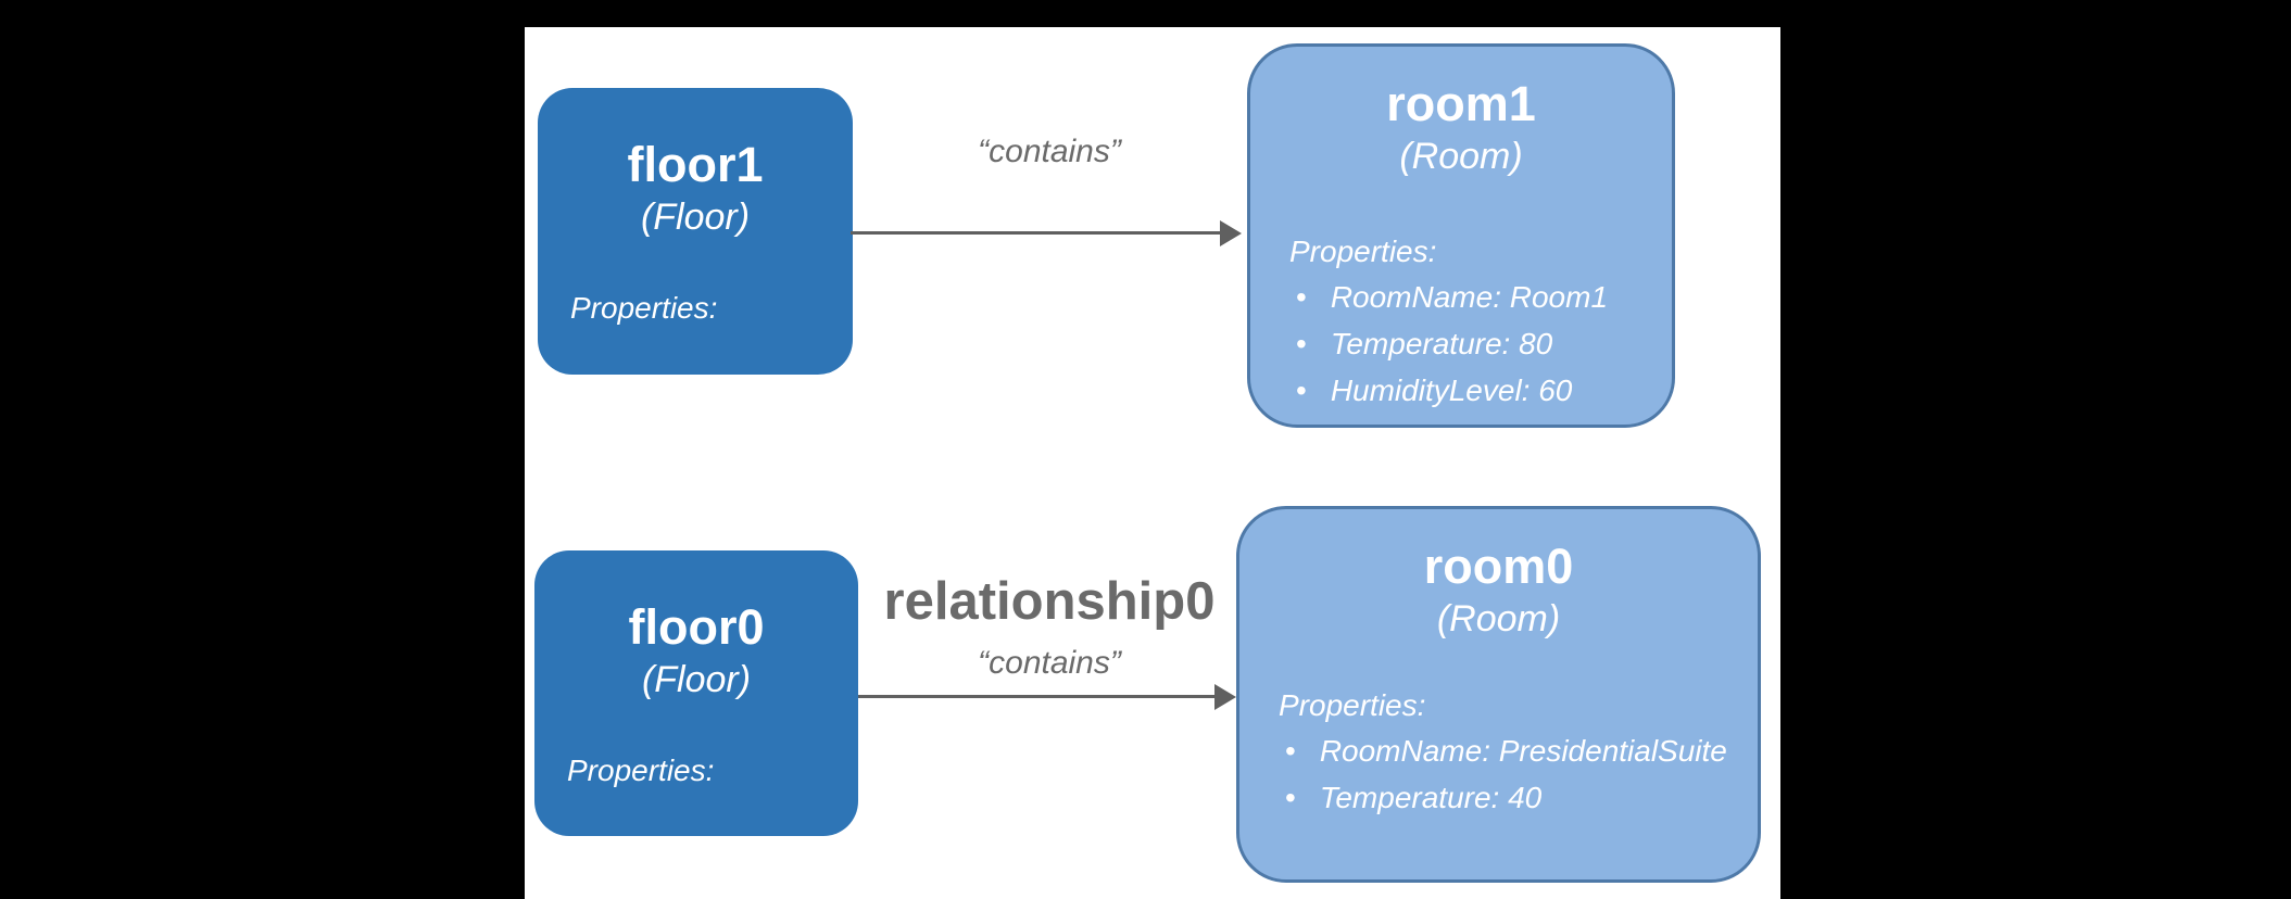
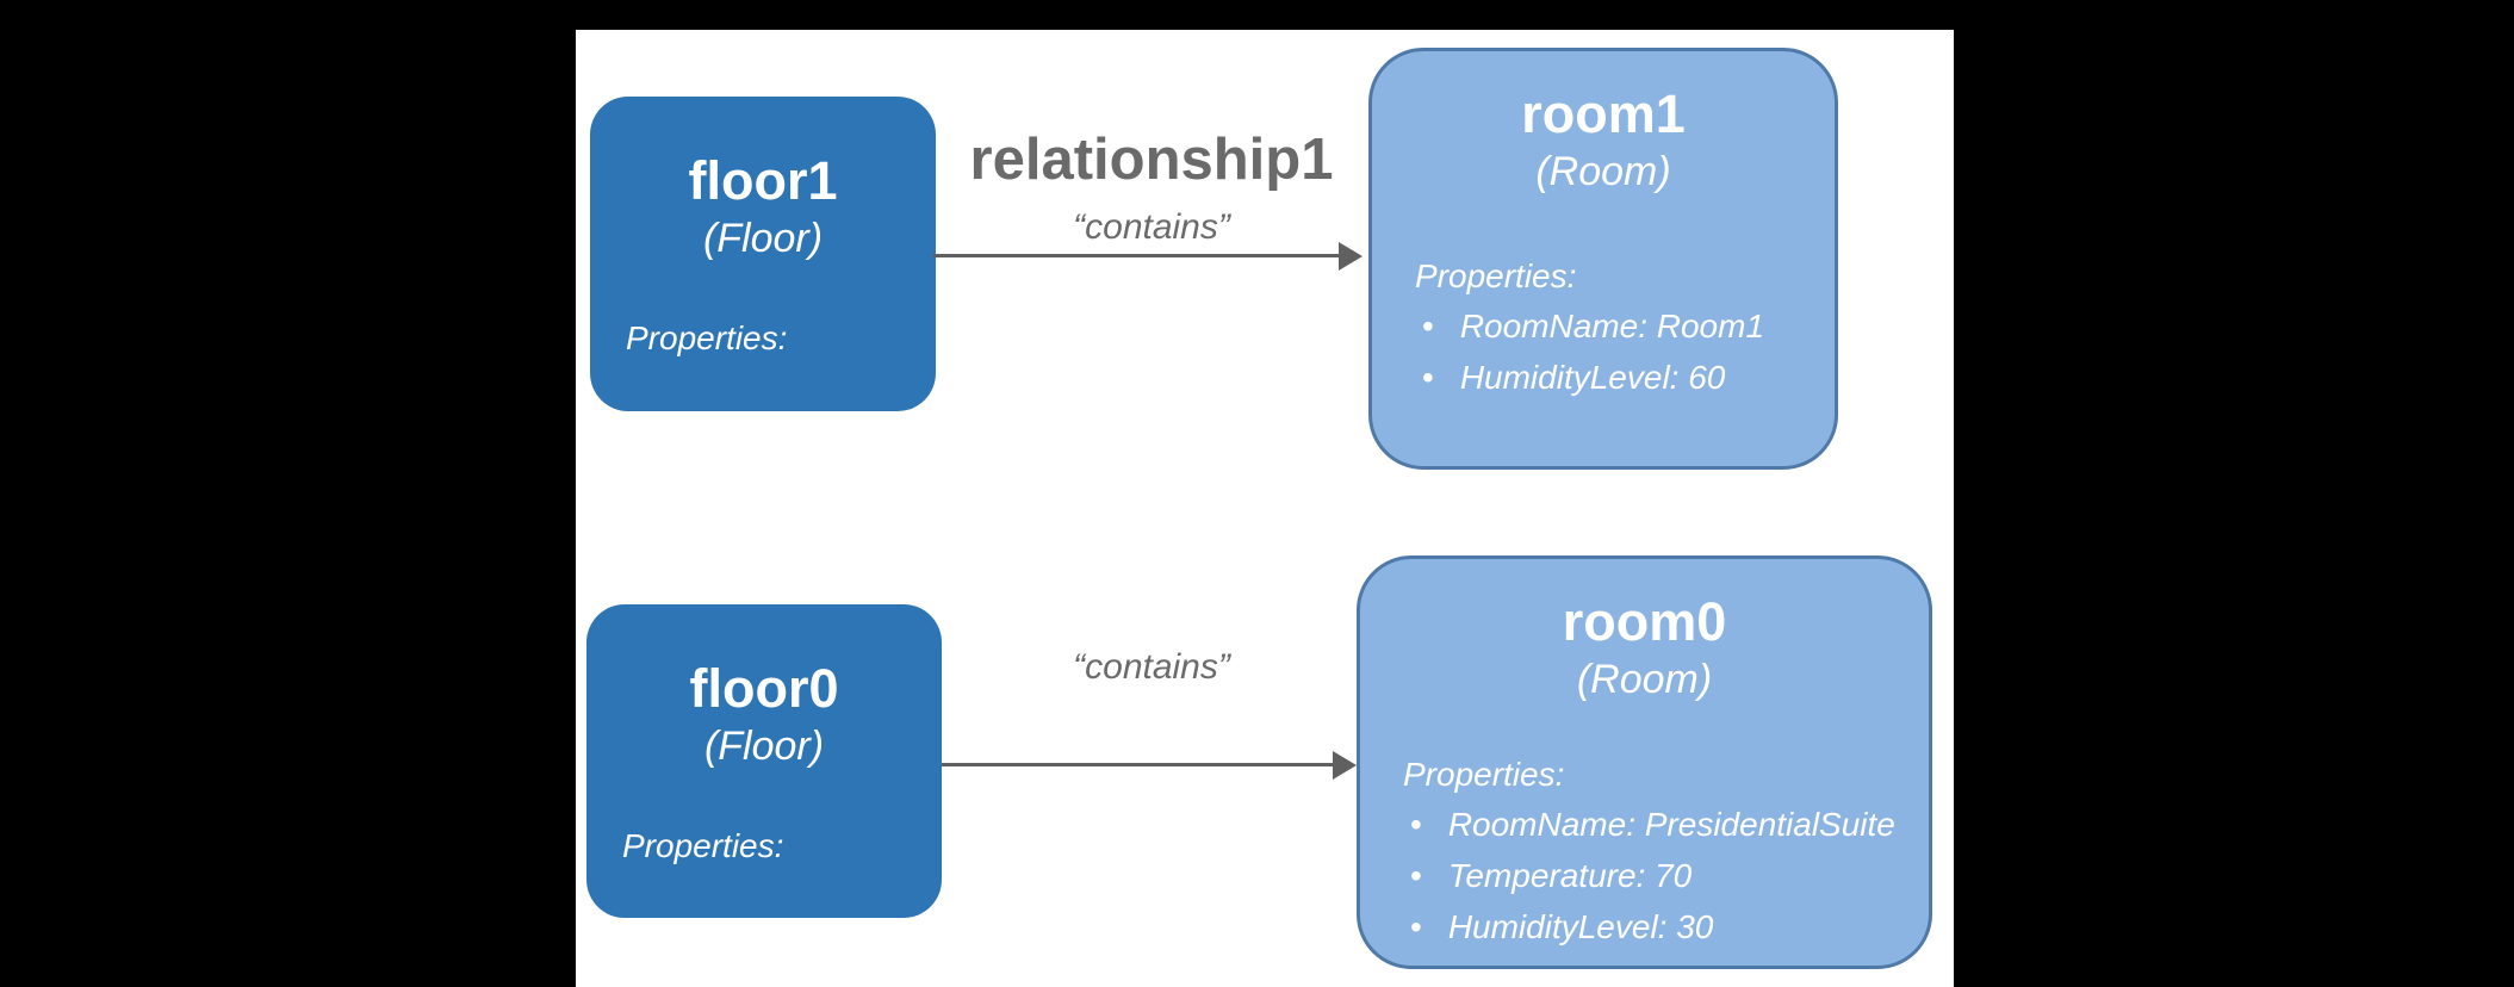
  floor1
  (Floor)
  Properties:
+ relationship1
  “contains”
  room1
  (Room)
  Properties:
  RoomName: Room1
- Temperature: 80
  HumidityLevel: 60
  floor0
  (Floor)
  Properties:
- relationship0
  “contains”
  room0
  (Room)
  Properties:
  RoomName: PresidentialSuite
- Temperature: 40
+ Temperature: 70
+ HumidityLevel: 30
